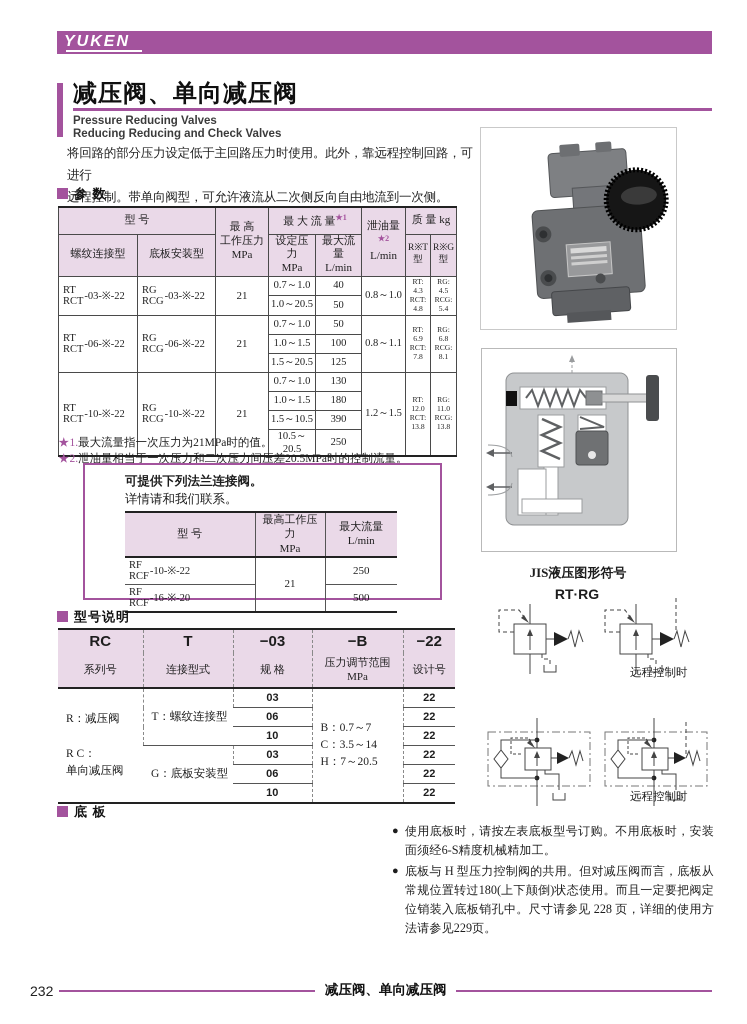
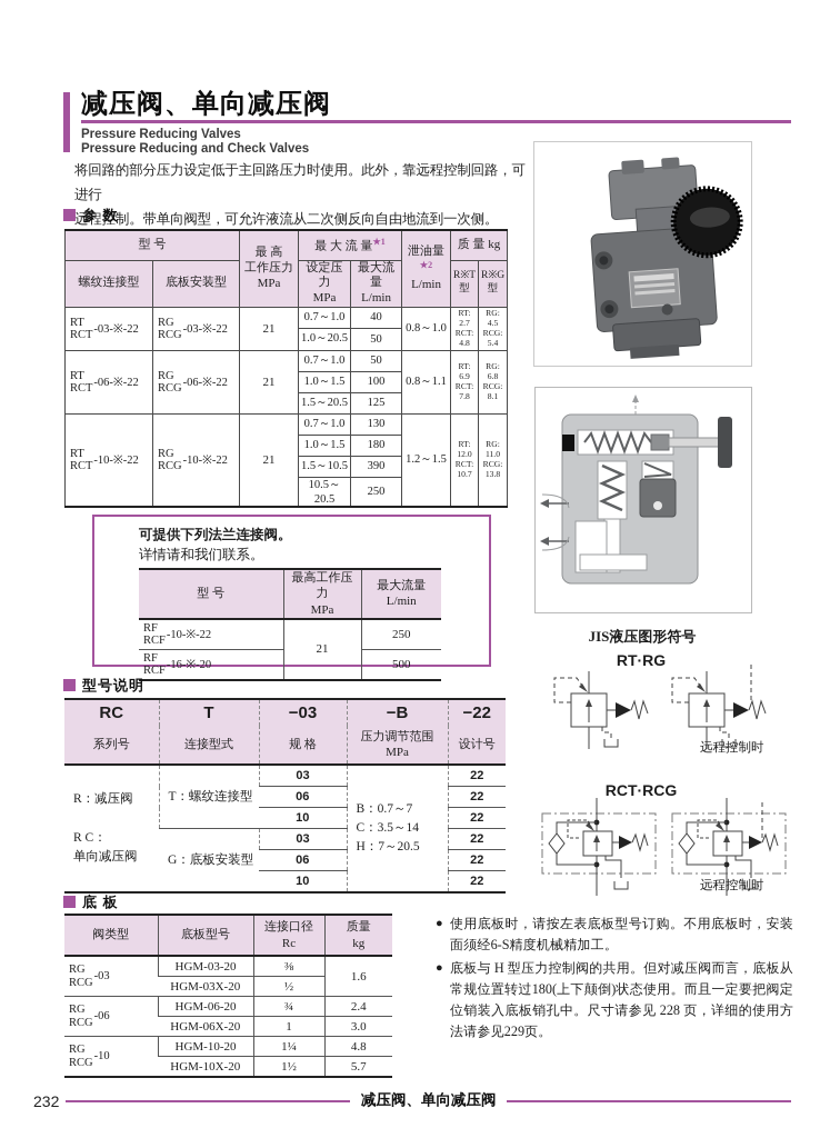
- YUKEN
  减压阀、单向减压阀
  Pressure Reducing Valves
- Reducing Reducing and Check Valves
+ Pressure Reducing and Check Valves
  将回路的部分压力设定低于主回路压力时使用。此外，靠远程控制回路，可进行
  远程控制。带单向阀型，可允许液流从二次侧反向自由地流到一次侧。
  参 数
  型 号	最 高 工作压力 MPa	最 大 流 量★1	泄油量★2L/min	质 量 kg
  螺纹连接型	底板安装型	设定压力 MPa	最大流量 L/min	R※T 型	R※G 型
- RTRCT-03-※-22	RGRCG-03-※-22	21	0.7～1.0	40	0.8～1.0	RT: 4.3 RCT: 4.8	RG: 4.5 RCG: 5.4
+ RTRCT-03-※-22	RGRCG-03-※-22	21	0.7～1.0	40	0.8～1.0	RT: 2.7 RCT: 4.8	RG: 4.5 RCG: 5.4
  1.0～20.5	50
  RTRCT-06-※-22	RGRCG-06-※-22	21	0.7～1.0	50	0.8～1.1	RT: 6.9 RCT: 7.8	RG: 6.8 RCG: 8.1
  1.0～1.5	100
  1.5～20.5	125
- RTRCT-10-※-22	RGRCG-10-※-22	21	0.7～1.0	130	1.2～1.5	RT: 12.0 RCT: 13.8	RG: 11.0 RCG: 13.8
+ RTRCT-10-※-22	RGRCG-10-※-22	21	0.7～1.0	130	1.2～1.5	RT: 12.0 RCT: 10.7	RG: 11.0 RCG: 13.8
  1.0～1.5	180
  1.5～10.5	390
  10.5～20.5	250
- ★1.最大流量指一次压力为21MPa时的值。
- ★2.泄油量相当于一次压力和二次压力间压差20.5MPa时的控制流量。
  可提供下列法兰连接阀。
  详情请和我们联系。
  型 号	最高工作压力 MPa	最大流量 L/min
  RFRCF-10-※-22	21	250
  RFRCF-16-※-20	500
  型号说明
  RC	T	−03	−B	−22
  系列号	连接型式	规 格	压力调节范围 MPa	设计号
  R：减压阀 R C： 单向减压阀	T：螺纹连接型	03	B：0.7～7 C：3.5～14 H：7～20.5	22
  06	22
  10	22
  G：底板安装型	03	22
  06	22
  10	22
  底 板
+ 阀类型	底板型号	连接口径 Rc	质量 kg
+ RGRCG-03	HGM-03-20	⅜	1.6
+ HGM-03X-20	½
+ RGRCG-06	HGM-06-20	¾	2.4
+ HGM-06X-20	1	3.0
+ RGRCG-10	HGM-10-20	1¼	4.8
+ HGM-10X-20	1½	5.7
  JIS液压图形符号
  RT·RG
  远程控制时
+ RCT·RCG
  远程控制时
  ●
  使用底板时，请按左表底板型号订购。不用底板时，安装面须经6-S精度机械精加工。
  ●
  底板与 H 型压力控制阀的共用。但对减压阀而言，底板从常规位置转过180(上下颠倒)状态使用。而且一定要把阀定位销装入底板销孔中。尺寸请参见 228 页，详细的使用方法请参见229页。
  232
  减压阀、单向减压阀
